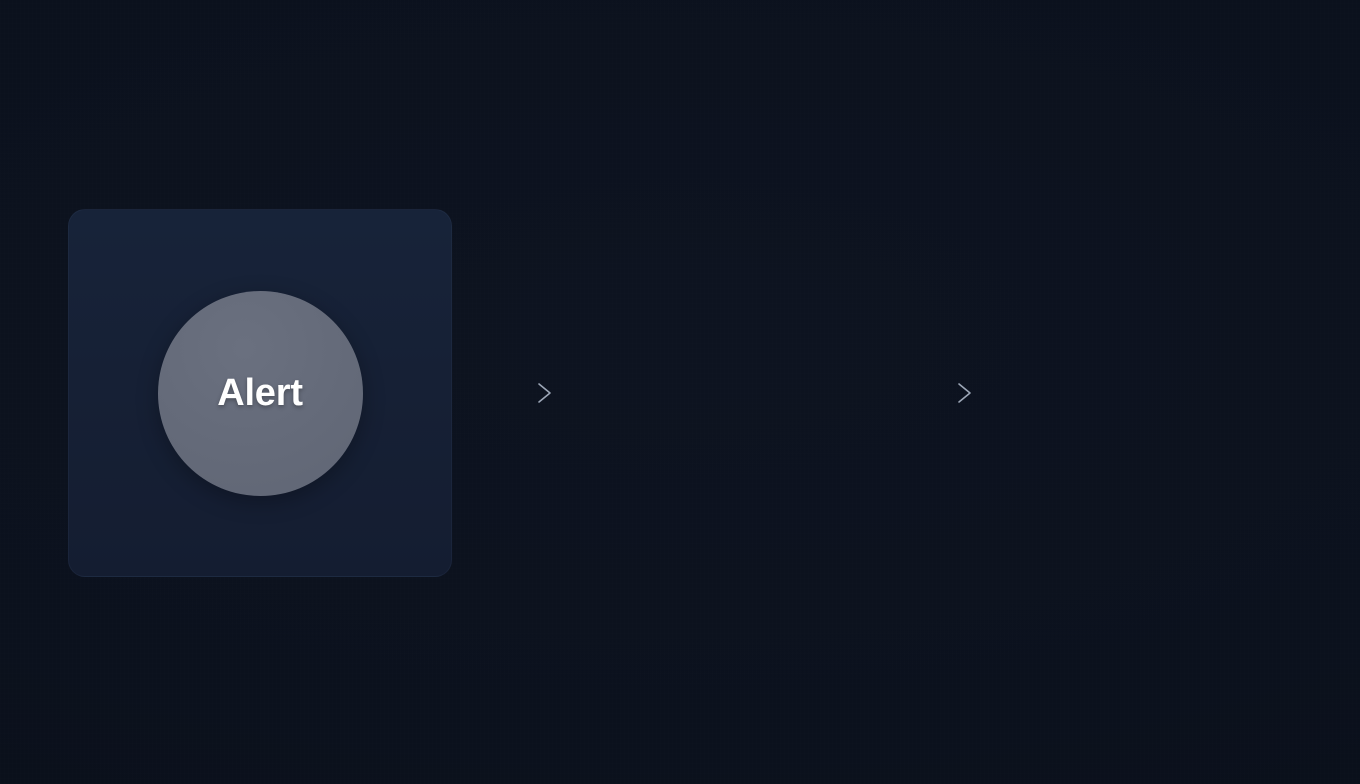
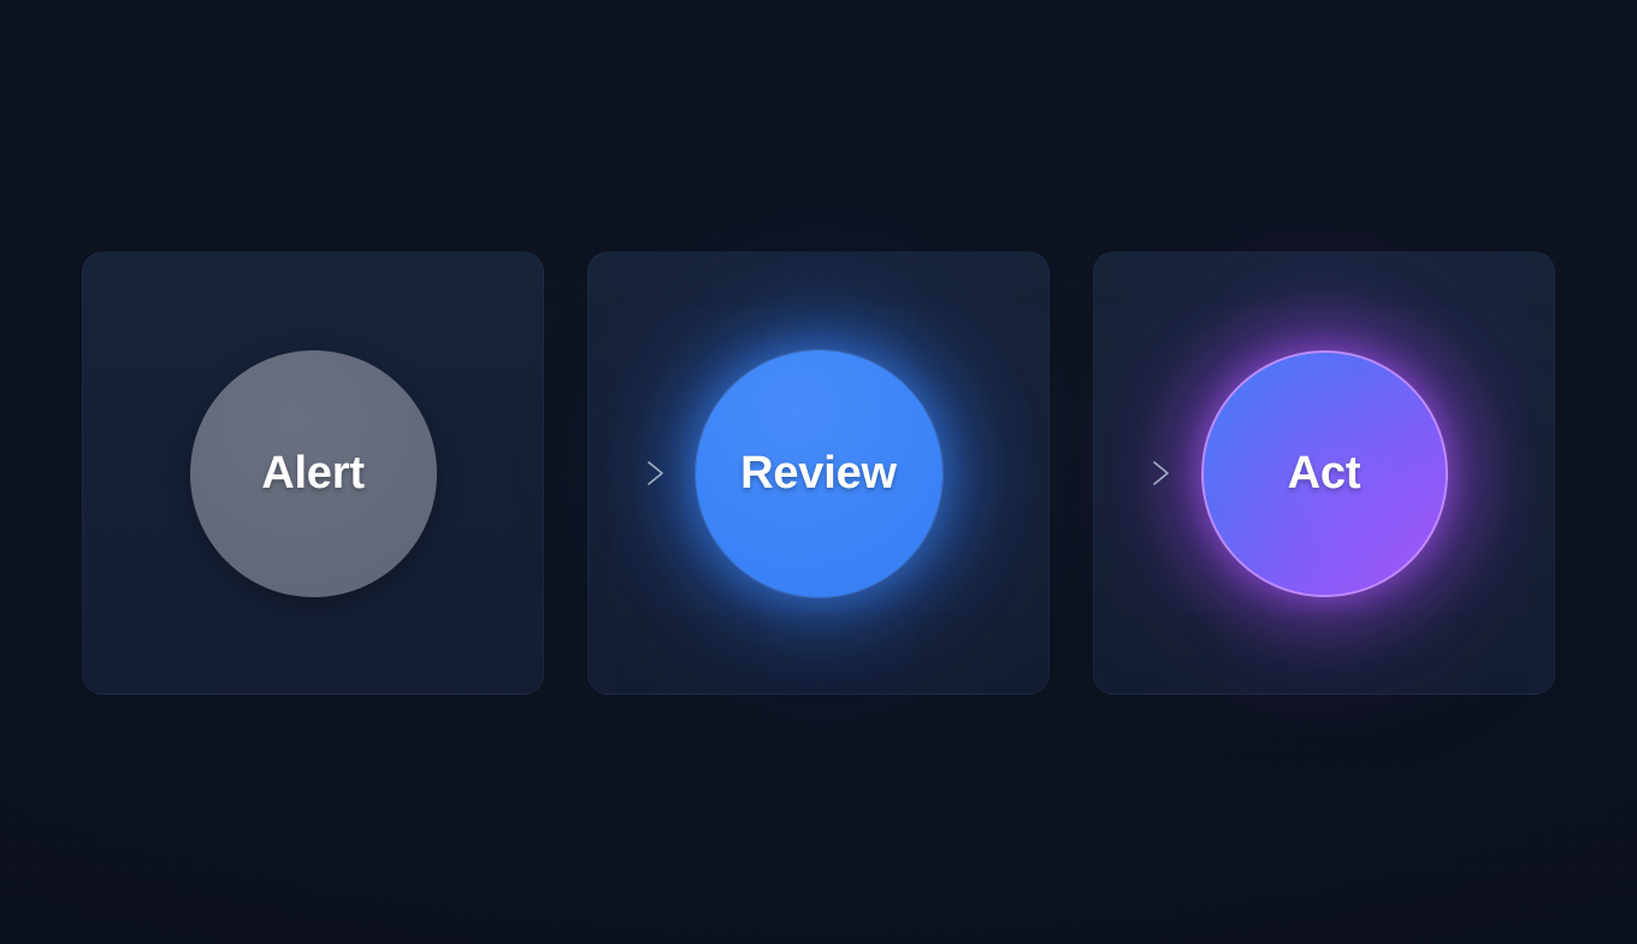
  Alert
+ Review
+ Act
